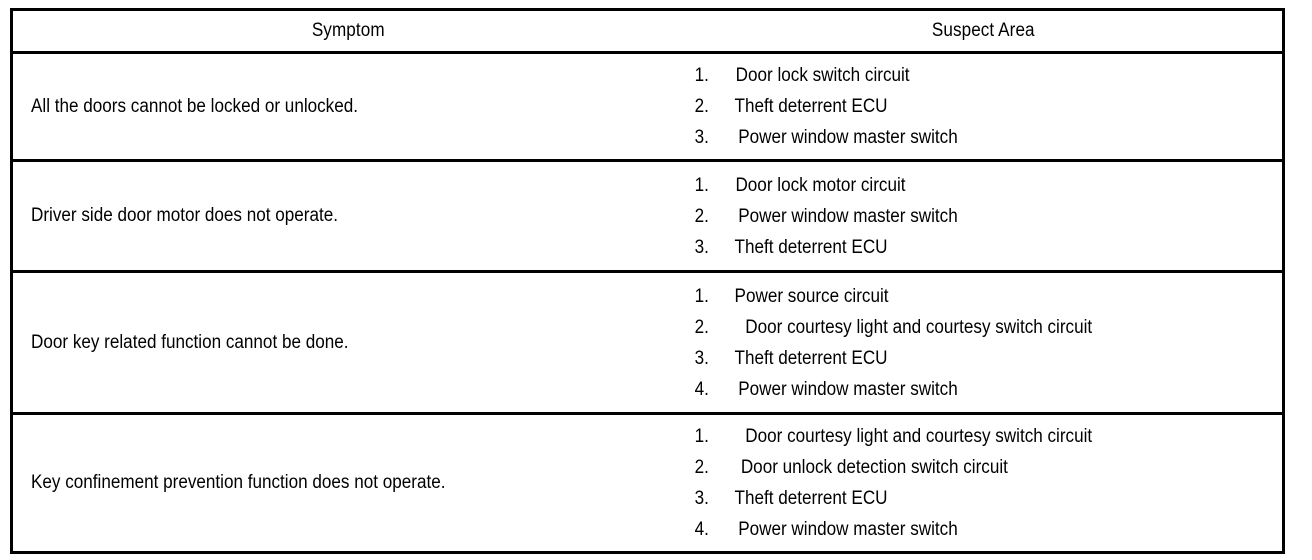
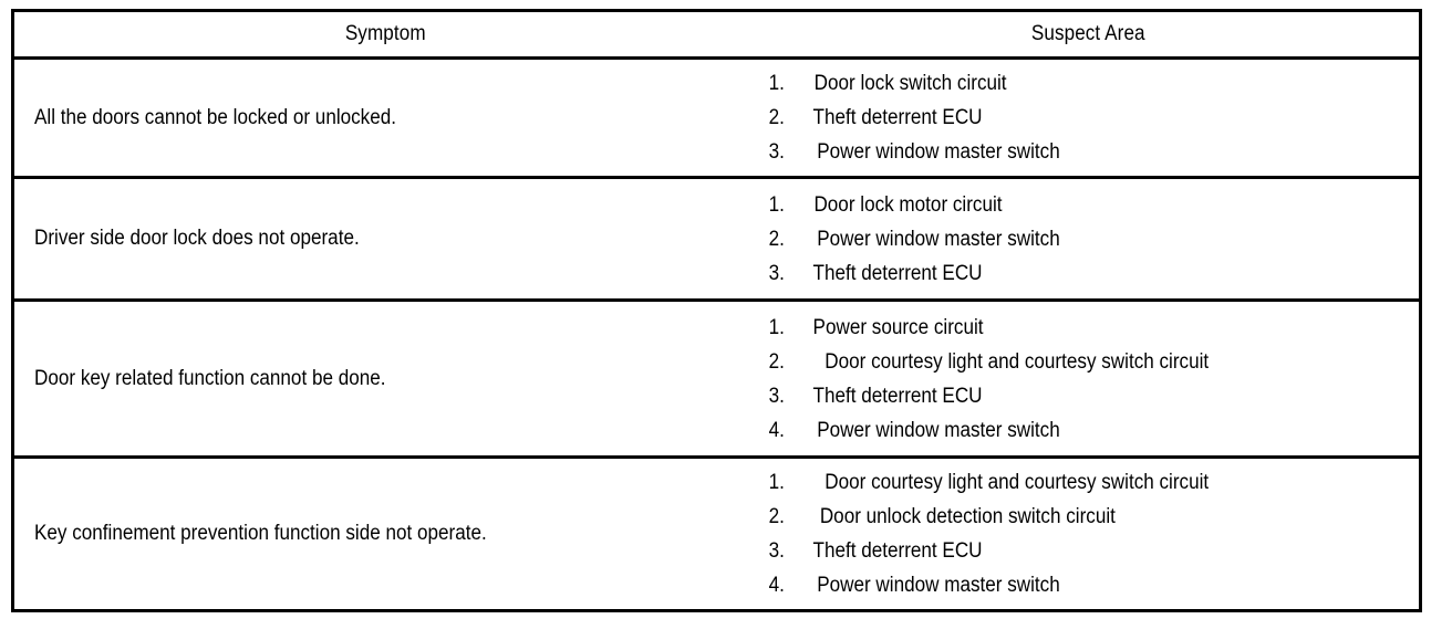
  Symptom	Suspect Area
  All the doors cannot be locked or unlocked.	1. Door lock switch circuit 2. Theft deterrent ECU 3. Power window master switch
- Driver side door motor does not operate.	1. Door lock motor circuit 2. Power window master switch 3. Theft deterrent ECU
+ Driver side door lock does not operate.	1. Door lock motor circuit 2. Power window master switch 3. Theft deterrent ECU
  Door key related function cannot be done.	1. Power source circuit 2. Door courtesy light and courtesy switch circuit 3. Theft deterrent ECU 4. Power window master switch
- Key confinement prevention function does not operate.	1. Door courtesy light and courtesy switch circuit 2. Door unlock detection switch circuit 3. Theft deterrent ECU 4. Power window master switch
+ Key confinement prevention function side not operate.	1. Door courtesy light and courtesy switch circuit 2. Door unlock detection switch circuit 3. Theft deterrent ECU 4. Power window master switch
